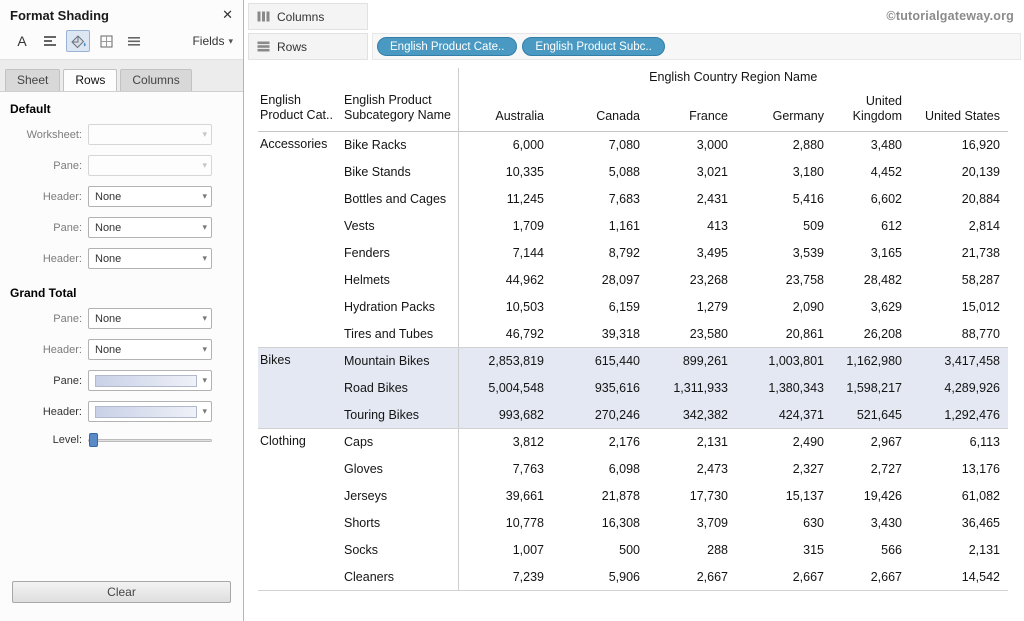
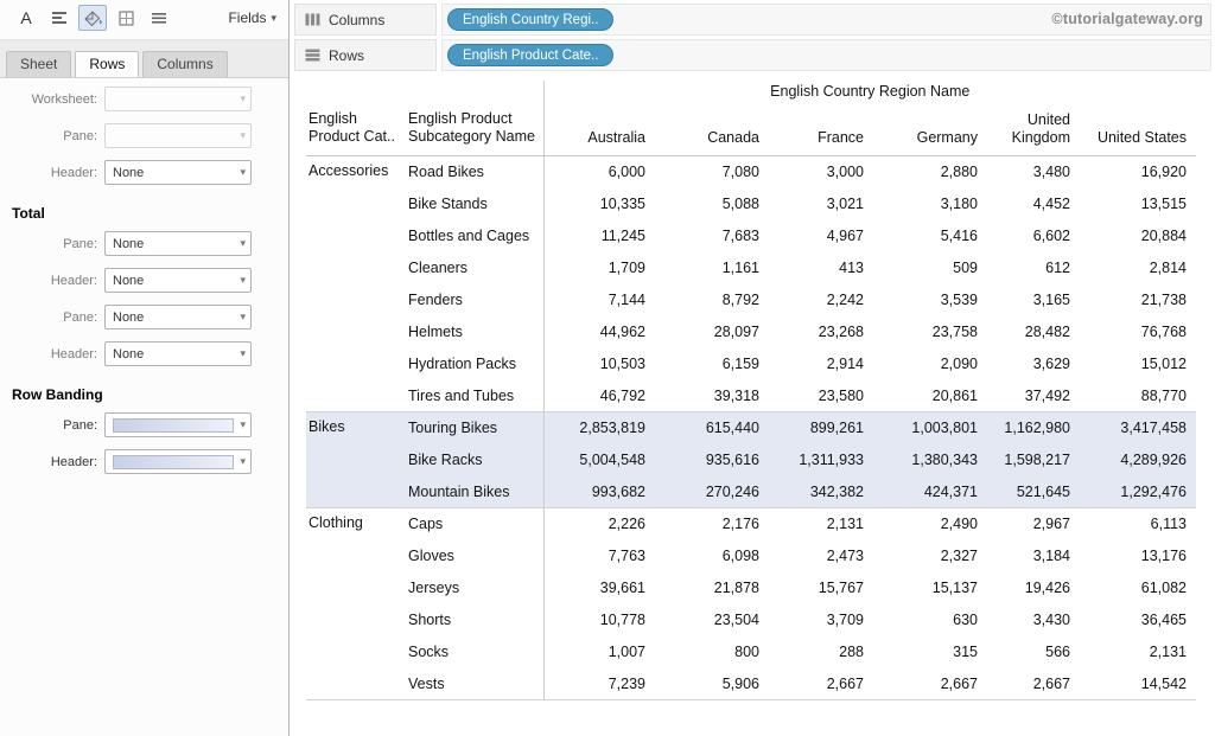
- Format Shading
- ✕
  A
  Fields
  ▾
  Sheet
  Rows
  Columns
- Default
  Worksheet:
  ▾
  Pane:
  ▾
  Header:
  None
  ▾
+ Total
  Pane:
  None
  ▾
  Header:
  None
  ▾
- Grand Total
  Pane:
  None
  ▾
  Header:
  None
  ▾
+ Row Banding
  Pane:
  ▾
  Header:
  ▾
- Level:
- Clear
  Columns
+ English Country Regi..
  Rows
  English Product Cate..
- English Product Subc..
  ©tutorialgateway.org
  English Product Cat..	English Product Subcategory Name	English Country Region Name
  Australia	Canada	France	Germany	United Kingdom	United States
- Accessories	Bike Racks	6,000	7,080	3,000	2,880	3,480	16,920
+ Accessories	Road Bikes	6,000	7,080	3,000	2,880	3,480	16,920
- Bike Stands	10,335	5,088	3,021	3,180	4,452	20,139
+ Bike Stands	10,335	5,088	3,021	3,180	4,452	13,515
- Bottles and Cages	11,245	7,683	2,431	5,416	6,602	20,884
+ Bottles and Cages	11,245	7,683	4,967	5,416	6,602	20,884
- Vests	1,709	1,161	413	509	612	2,814
+ Cleaners	1,709	1,161	413	509	612	2,814
- Fenders	7,144	8,792	3,495	3,539	3,165	21,738
+ Fenders	7,144	8,792	2,242	3,539	3,165	21,738
- Helmets	44,962	28,097	23,268	23,758	28,482	58,287
+ Helmets	44,962	28,097	23,268	23,758	28,482	76,768
- Hydration Packs	10,503	6,159	1,279	2,090	3,629	15,012
+ Hydration Packs	10,503	6,159	2,914	2,090	3,629	15,012
- Tires and Tubes	46,792	39,318	23,580	20,861	26,208	88,770
+ Tires and Tubes	46,792	39,318	23,580	20,861	37,492	88,770
- Bikes	Mountain Bikes	2,853,819	615,440	899,261	1,003,801	1,162,980	3,417,458
+ Bikes	Touring Bikes	2,853,819	615,440	899,261	1,003,801	1,162,980	3,417,458
- Road Bikes	5,004,548	935,616	1,311,933	1,380,343	1,598,217	4,289,926
+ Bike Racks	5,004,548	935,616	1,311,933	1,380,343	1,598,217	4,289,926
- Touring Bikes	993,682	270,246	342,382	424,371	521,645	1,292,476
+ Mountain Bikes	993,682	270,246	342,382	424,371	521,645	1,292,476
- Clothing	Caps	3,812	2,176	2,131	2,490	2,967	6,113
+ Clothing	Caps	2,226	2,176	2,131	2,490	2,967	6,113
- Gloves	7,763	6,098	2,473	2,327	2,727	13,176
+ Gloves	7,763	6,098	2,473	2,327	3,184	13,176
- Jerseys	39,661	21,878	17,730	15,137	19,426	61,082
+ Jerseys	39,661	21,878	15,767	15,137	19,426	61,082
- Shorts	10,778	16,308	3,709	630	3,430	36,465
+ Shorts	10,778	23,504	3,709	630	3,430	36,465
- Socks	1,007	500	288	315	566	2,131
+ Socks	1,007	800	288	315	566	2,131
- Cleaners	7,239	5,906	2,667	2,667	2,667	14,542
+ Vests	7,239	5,906	2,667	2,667	2,667	14,542
